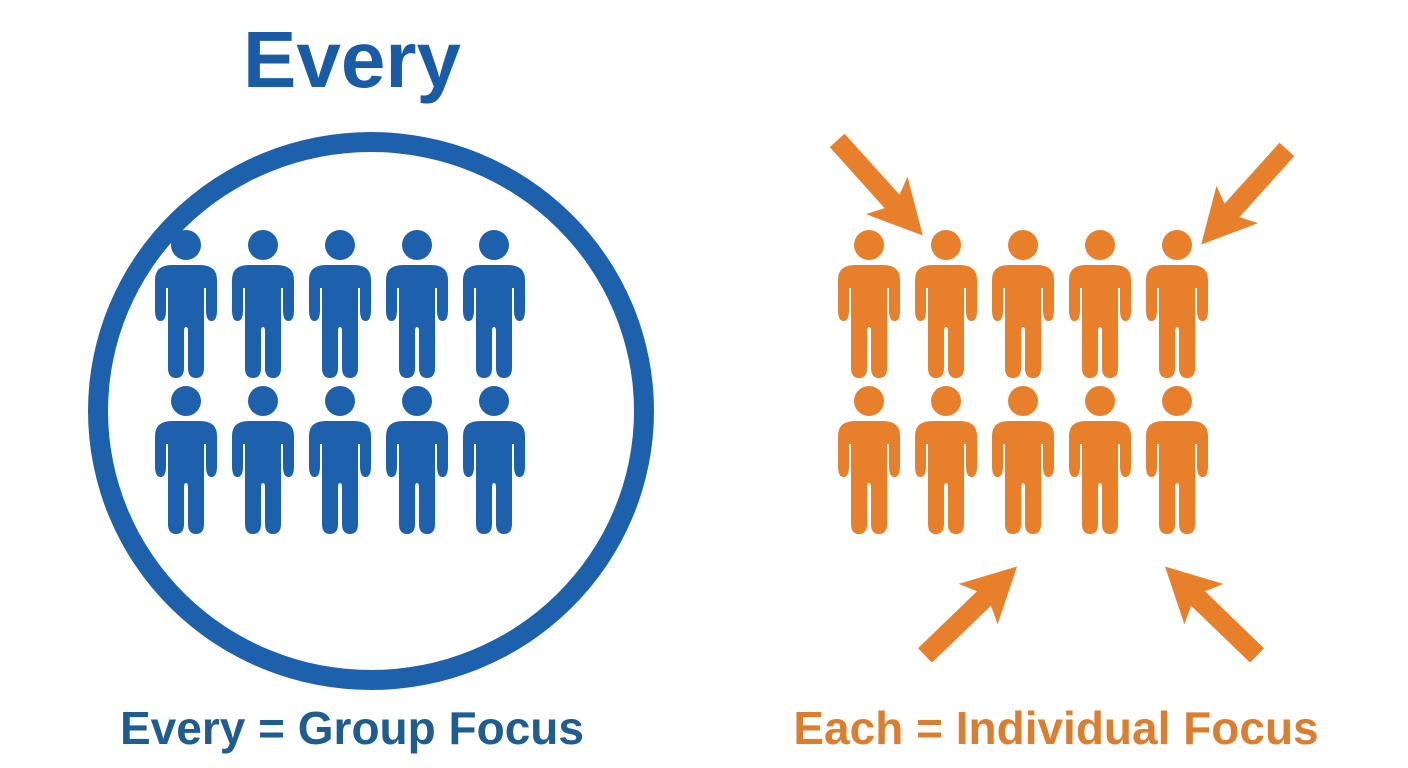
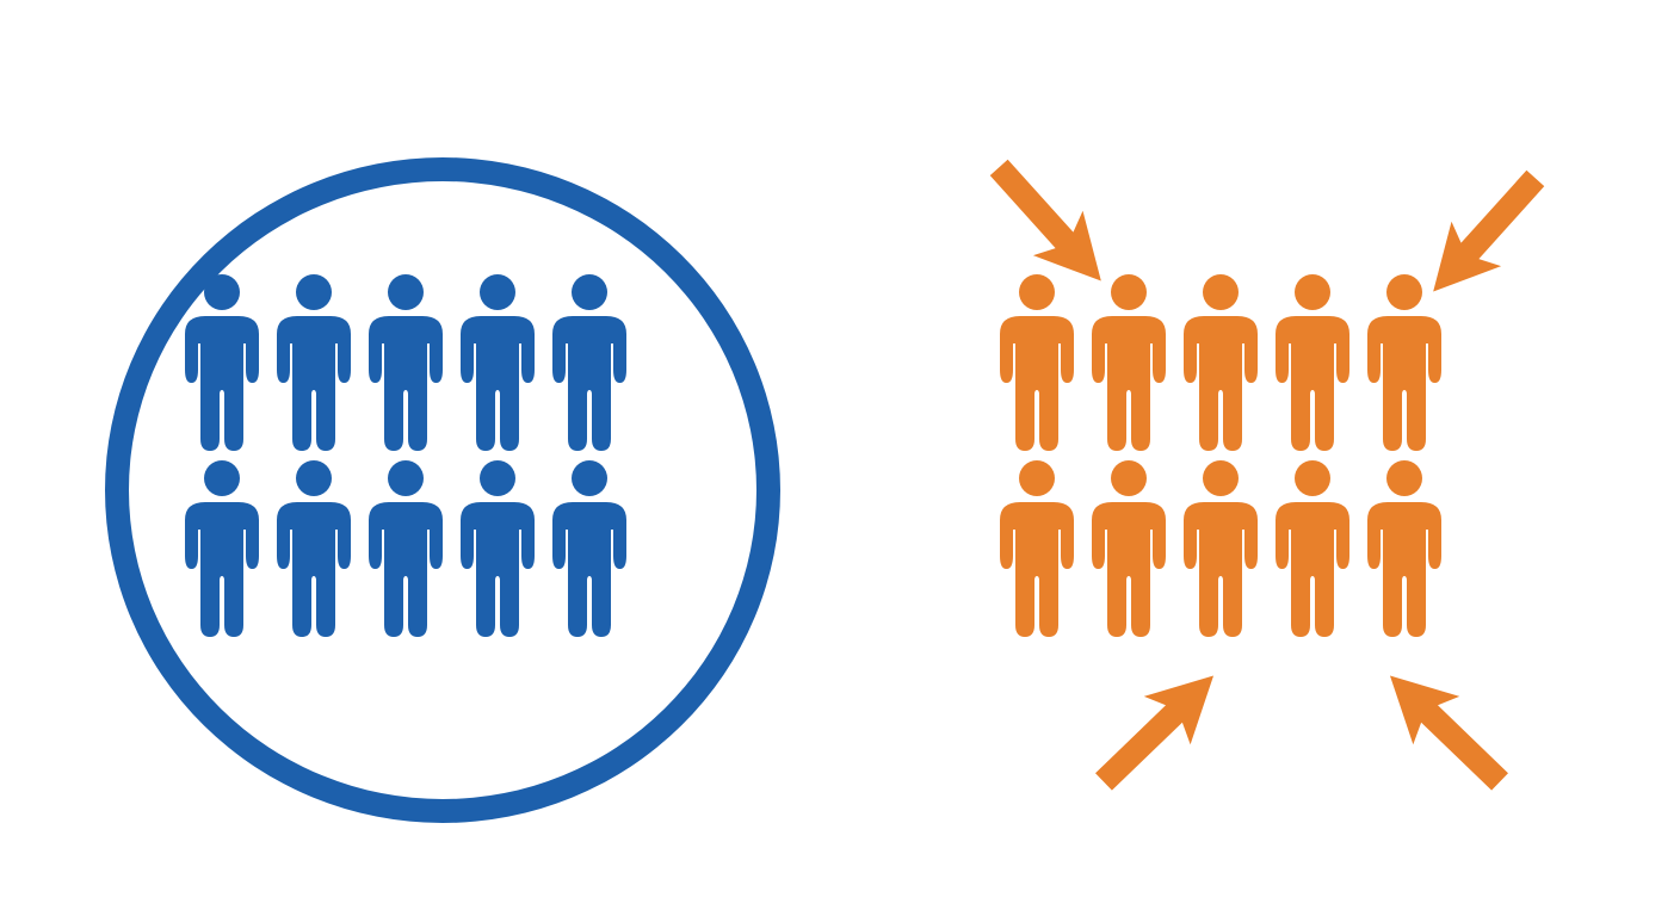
- Every
- Every = Group Focus
- Each = Individual Focus
